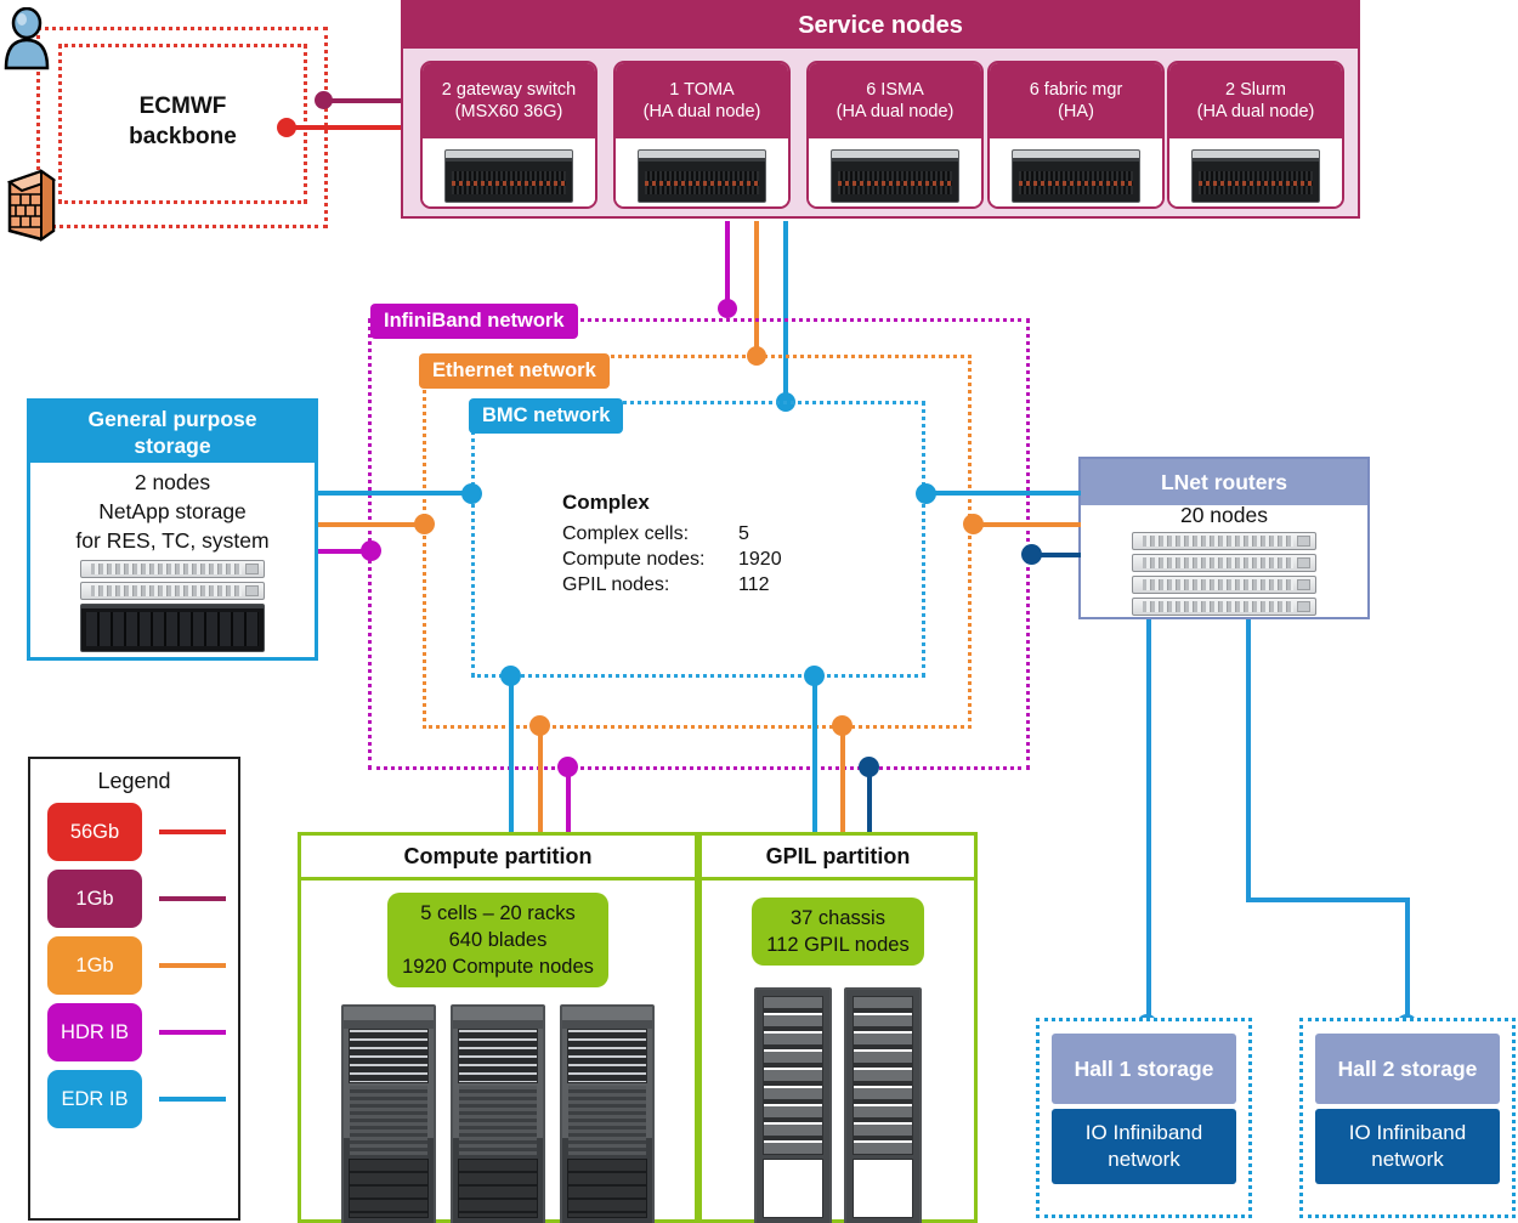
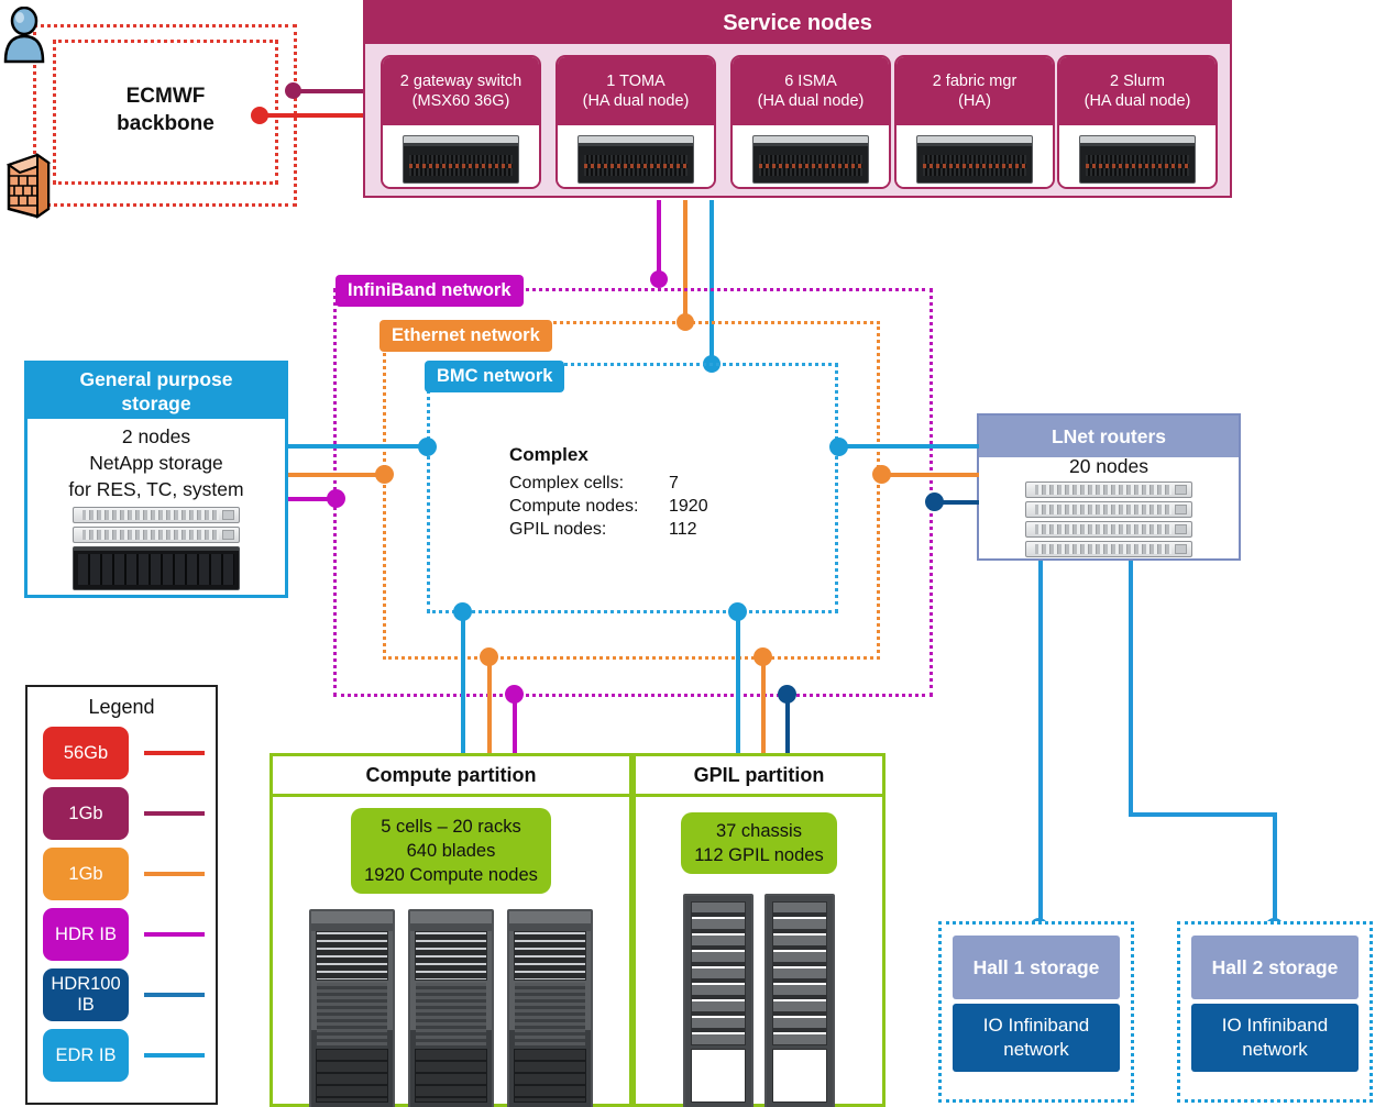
  ECMWF
  backbone
  Service nodes
  2 gateway switch
  (MSX60 36G)
  1 TOMA
  (HA dual node)
  6 ISMA
  (HA dual node)
- 6 fabric mgr
+ 2 fabric mgr
  (HA)
  2 Slurm
  (HA dual node)
  InfiniBand network
  Ethernet network
  BMC network
  Complex
  Complex cells:
- 5
+ 7
  Compute nodes:
  1920
  GPIL nodes:
  112
  General purpose
  storage
  2 nodes
  NetApp storage
  for RES, TC, system
  LNet routers
  20 nodes
  Compute partition
  5 cells – 20 racks
  640 blades
  1920 Compute nodes
  GPIL partition
  37 chassis
  112 GPIL nodes
  Hall 1 storage
  IO Infiniband
  network
  Hall 2 storage
  IO Infiniband
  network
  Legend
  56Gb
  1Gb
  1Gb
  HDR IB
+ HDR100
+ IB
  EDR IB
